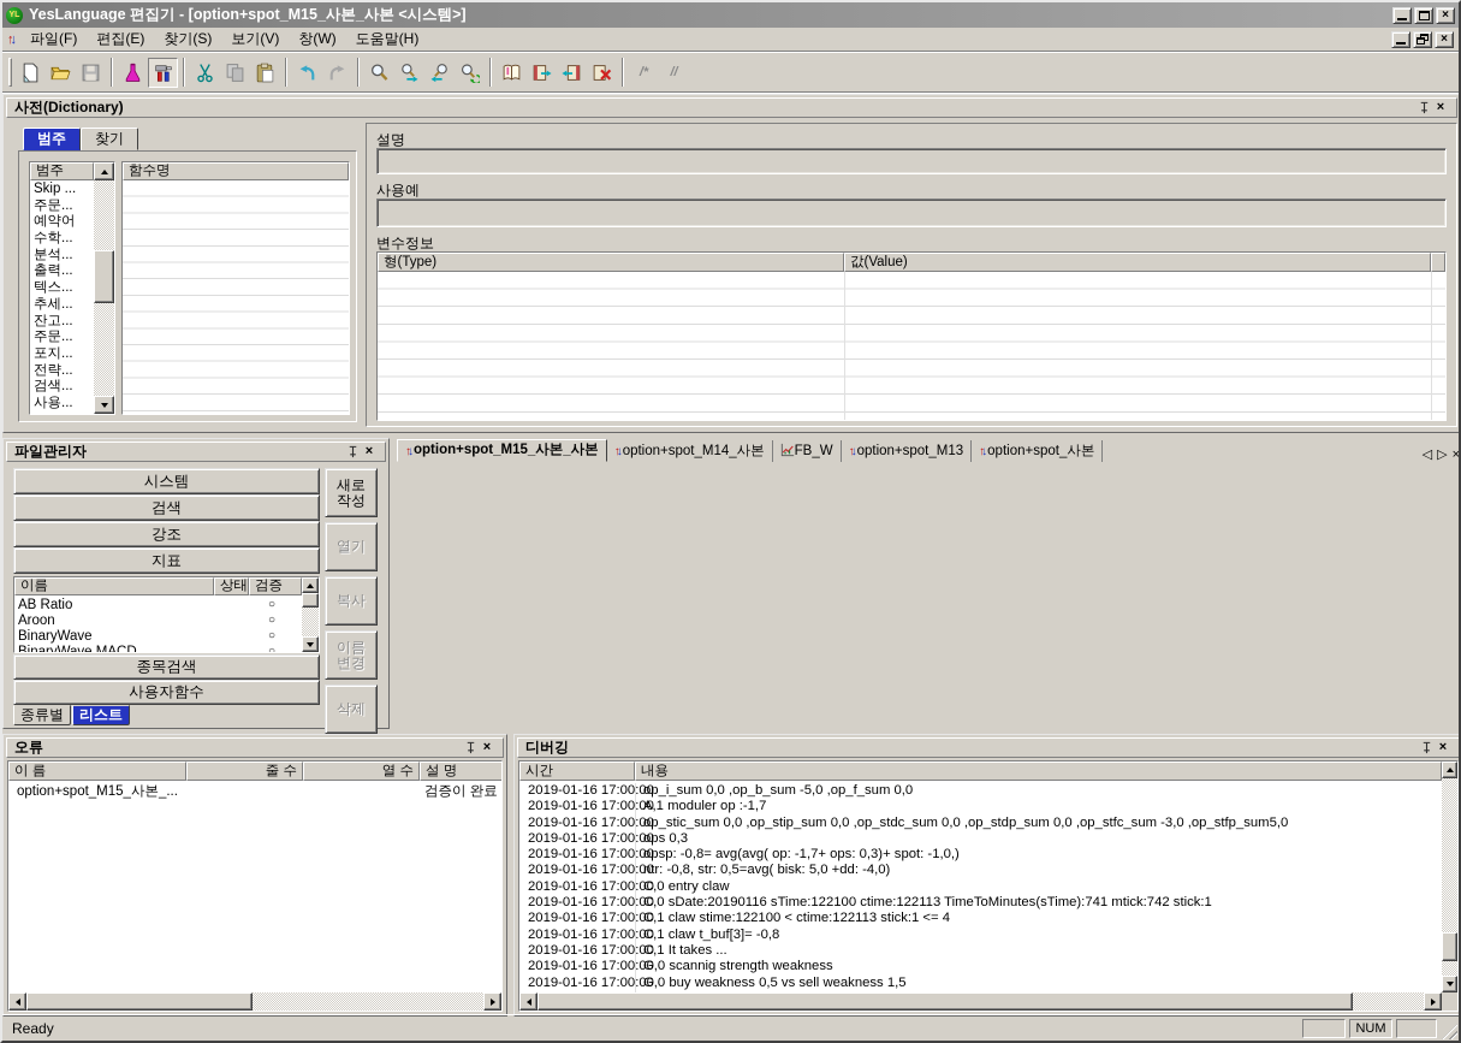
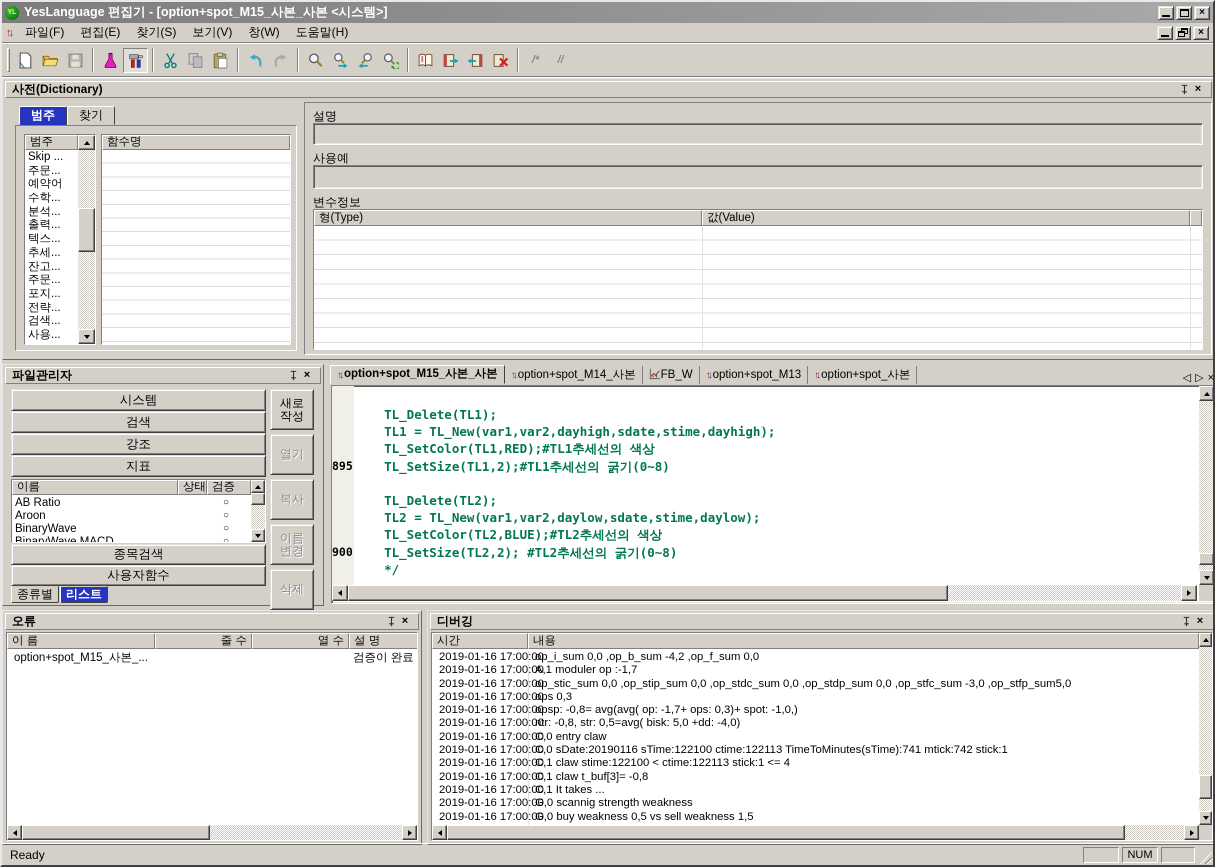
  YesLanguage 편집기 - [option+spot_M15_사본_사본 <시스템>]
  ×
  ↑↓
  파일(F)
  편집(E)
  찾기(S)
  보기(V)
  창(W)
  도움말(H)
  ×
  /*
  //
  사전(Dictionary)
  ×
  범주
  찾기
  범주
  Skip ...
  주문...
  예약어
  수학...
  분석...
  출력...
  텍스...
  추세...
  잔고...
  주문...
  포지...
  전략...
  검색...
  사용...
  함수명
  설명
  사용예
  변수정보
  형(Type)
  값(Value)
  파일관리자
  ×
  시스템
  검색
  강조
  지표
  이름
  상태
  검증
  AB Ratio
  ○
  Aroon
  ○
  BinaryWave
  ○
  BinaryWave MACD
  ○
  종목검색
  사용자함수
  새로
  작성
  열기
  복사
  이름
  변경
  삭제
  종류별
  리스트
  ↑↓
  option+spot_M15_사본_사본
  ↑↓
  option+spot_M14_사본
  FB_W
  ↑↓
  option+spot_M13
  ↑↓
  option+spot_사본
  ◁
  ▷
  ×
+ 895
+ 900
+ TL_Delete(TL1);
+ TL1 = TL_New(var1,var2,dayhigh,sdate,stime,dayhigh);
+ TL_SetColor(TL1,RED);#TL1추세선의 색상
+ TL_SetSize(TL1,2);#TL1추세선의 굵기(0~8)
+ TL_Delete(TL2);
+ TL2 = TL_New(var1,var2,daylow,sdate,stime,daylow);
+ TL_SetColor(TL2,BLUE);#TL2추세선의 색상
+ TL_SetSize(TL2,2); #TL2추세선의 굵기(0~8)
+ */
  오류
  ×
  이 름
  줄 수
  열 수
  설 명
  option+spot_M15_사본_...
  검증이 완료
  디버깅
  ×
  시간
  내용
  2019-01-16 17:00:0
- op_i_sum 0,0 ,op_b_sum -5,0 ,op_f_sum 0,0
+ op_i_sum 0,0 ,op_b_sum -4,2 ,op_f_sum 0,0
  2019-01-16 17:00:0
  A,1 moduler op :-1,7
  2019-01-16 17:00:0
  op_stic_sum 0,0 ,op_stip_sum 0,0 ,op_stdc_sum 0,0 ,op_stdp_sum 0,0 ,op_stfc_sum -3,0 ,op_stfp_sum5,0
  2019-01-16 17:00:0
  ops 0,3
  2019-01-16 17:00:0
  opsp: -0,8= avg(avg( op: -1,7+ ops: 0,3)+ spot: -1,0,)
  2019-01-16 17:00:0
  ntr: -0,8, str: 0,5=avg( bisk: 5,0 +dd: -4,0)
  2019-01-16 17:00:0
  C,0 entry claw
  2019-01-16 17:00:0
  C,0 sDate:20190116 sTime:122100 ctime:122113 TimeToMinutes(sTime):741 mtick:742 stick:1
  2019-01-16 17:00:0
  C,1 claw stime:122100 < ctime:122113 stick:1 <= 4
  2019-01-16 17:00:0
  C,1 claw t_buf[3]= -0,8
  2019-01-16 17:00:0
  C,1 It takes ...
  2019-01-16 17:00:0
  G,0 scannig strength weakness
  2019-01-16 17:00:0
  G,0 buy weakness 0,5 vs sell weakness 1,5
  Ready
  NUM
